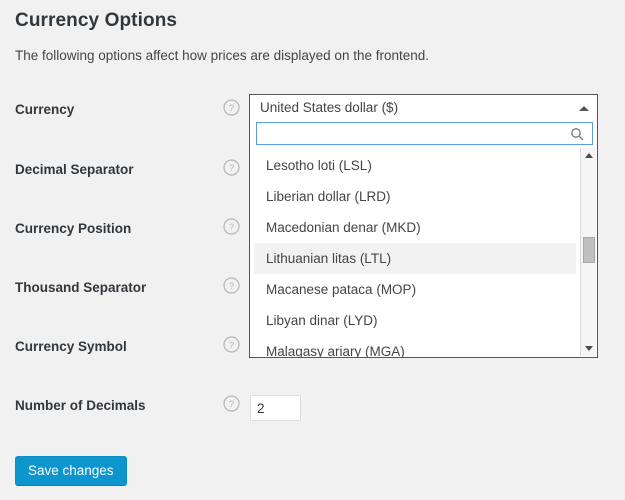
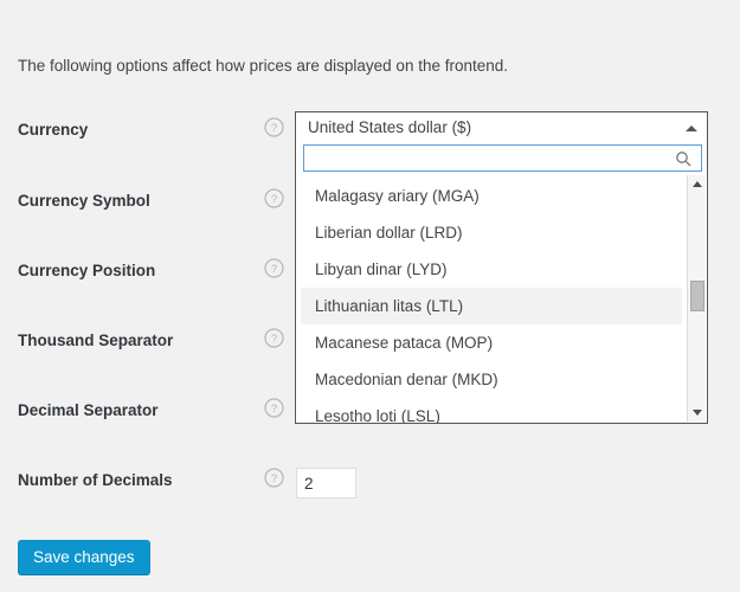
- Currency Options
  The following options affect how prices are displayed on the frontend.
  Currency
  ?
- Decimal Separator
+ Currency Symbol
  ?
  Currency Position
  ?
  Thousand Separator
  ?
- Currency Symbol
+ Decimal Separator
  ?
  Number of Decimals
  ?
  2
  United States dollar ($)
- Lesotho loti (LSL)
+ Malagasy ariary (MGA)
  Liberian dollar (LRD)
- Macedonian denar (MKD)
+ Libyan dinar (LYD)
  Lithuanian litas (LTL)
  Macanese pataca (MOP)
- Libyan dinar (LYD)
+ Macedonian denar (MKD)
- Malagasy ariary (MGA)
+ Lesotho loti (LSL)
  Save changes
